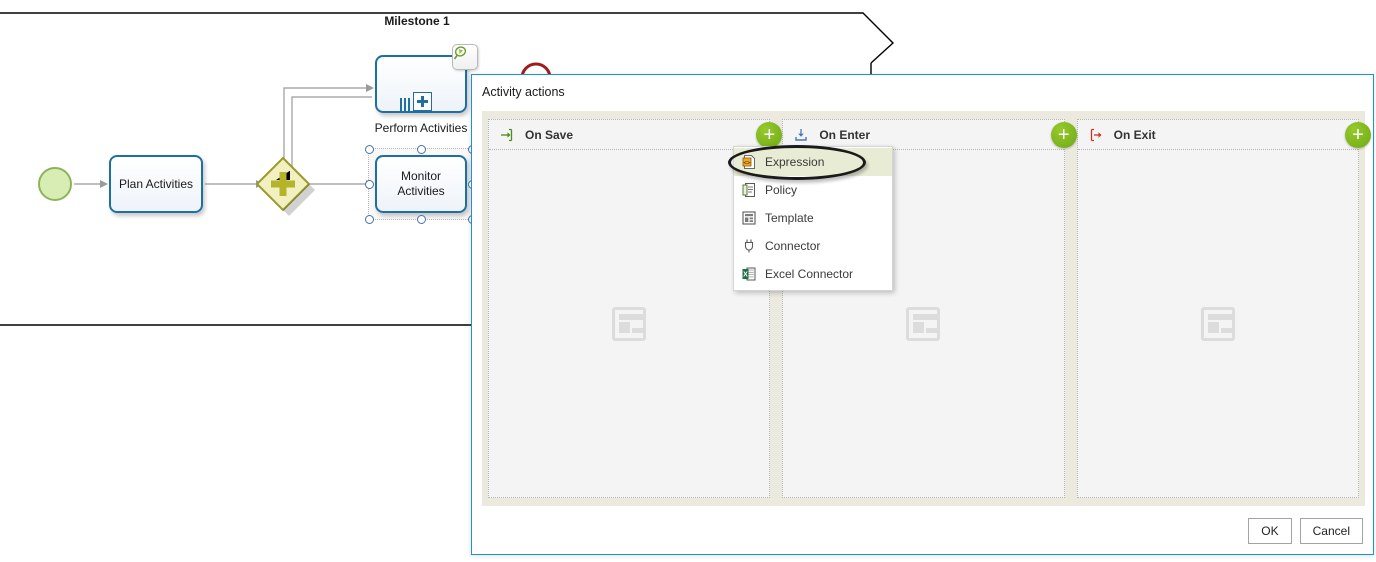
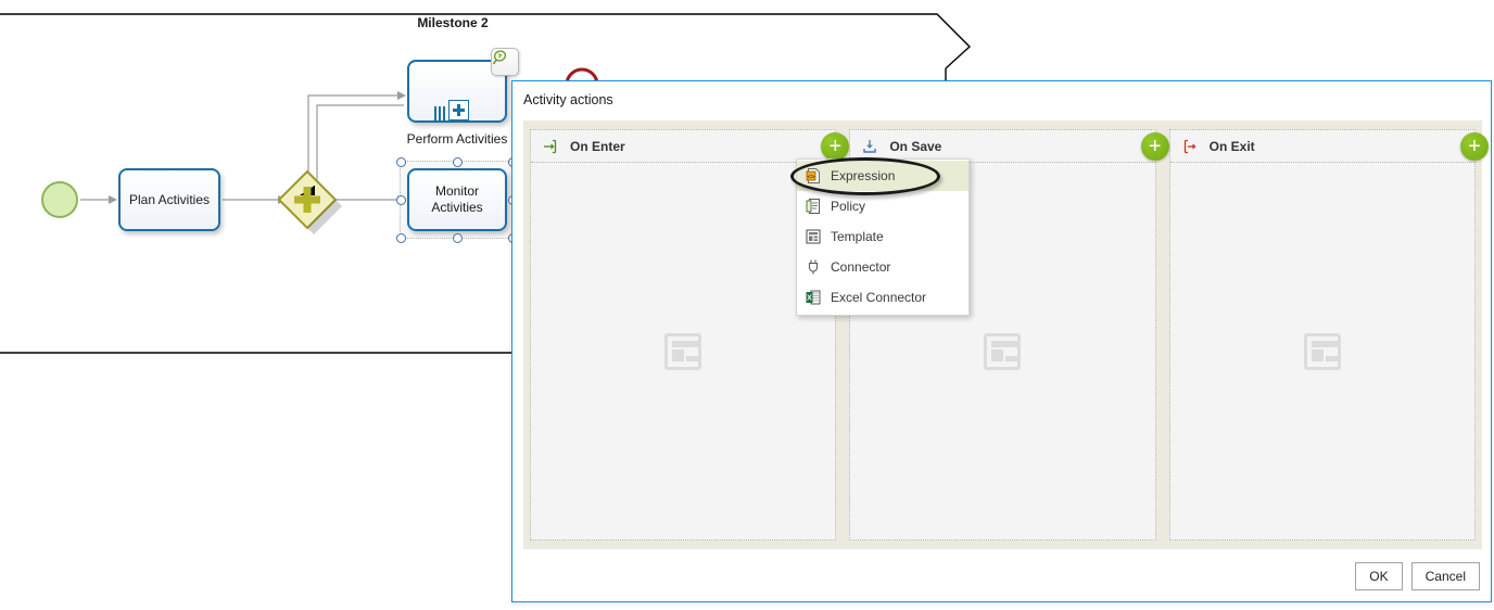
- Milestone 1
+ Milestone 2
  Plan Activities
  Perform Activities
  Monitor
  Activities
  Activity actions
- On Save
+ On Enter
  +
- On Enter
+ On Save
  +
  On Exit
  +
  OK
  Cancel
  Expression
  Policy
  Template
  Connector
  Excel Connector
